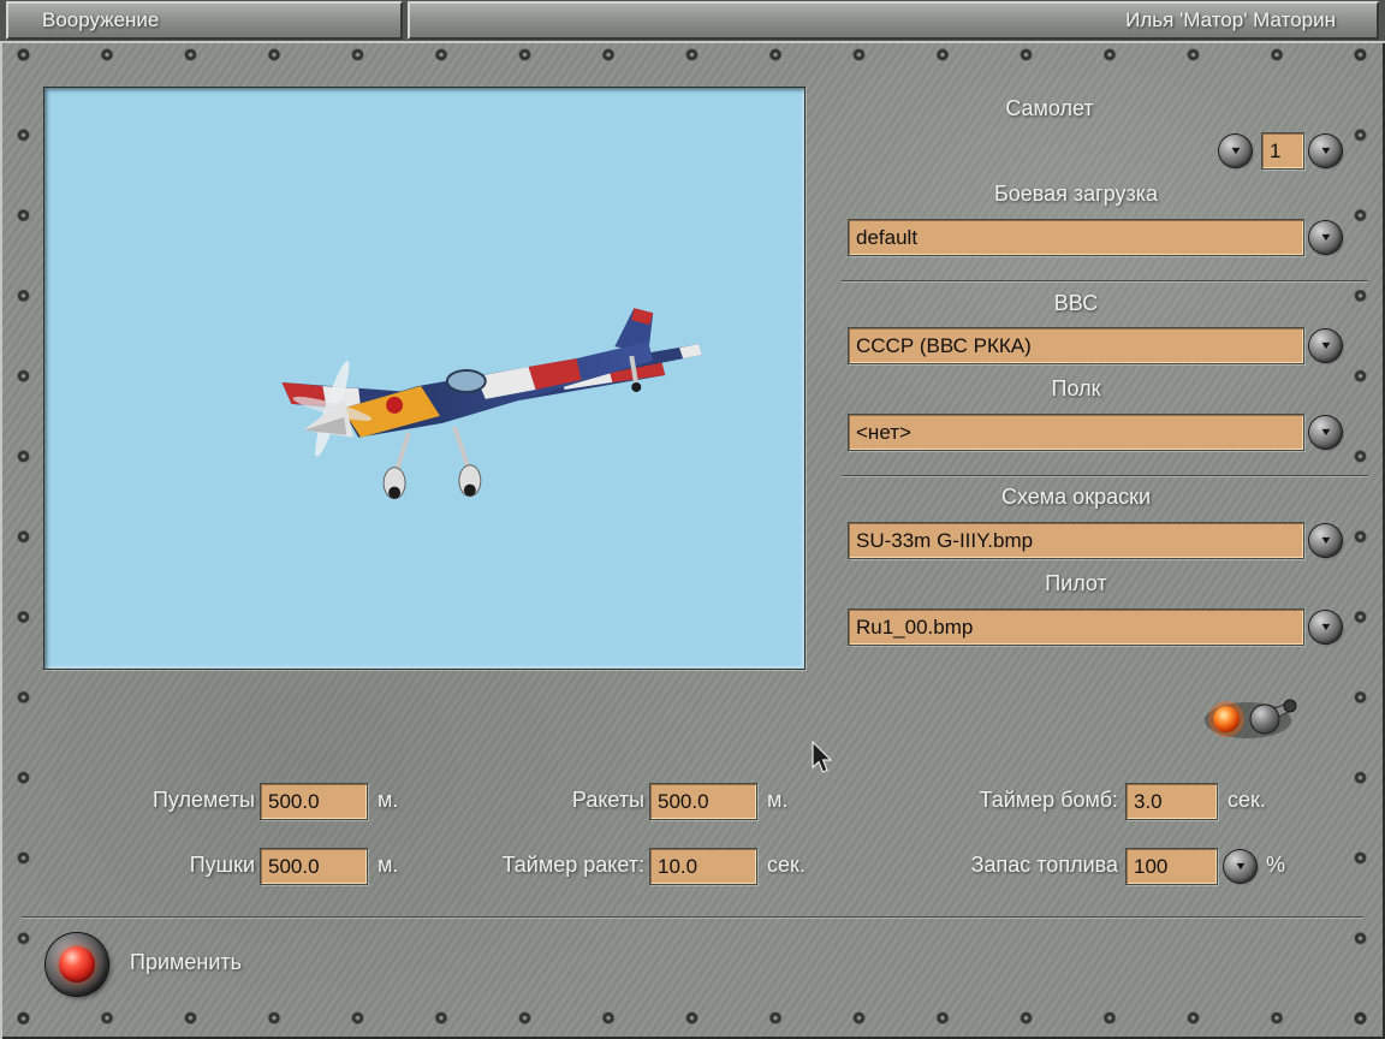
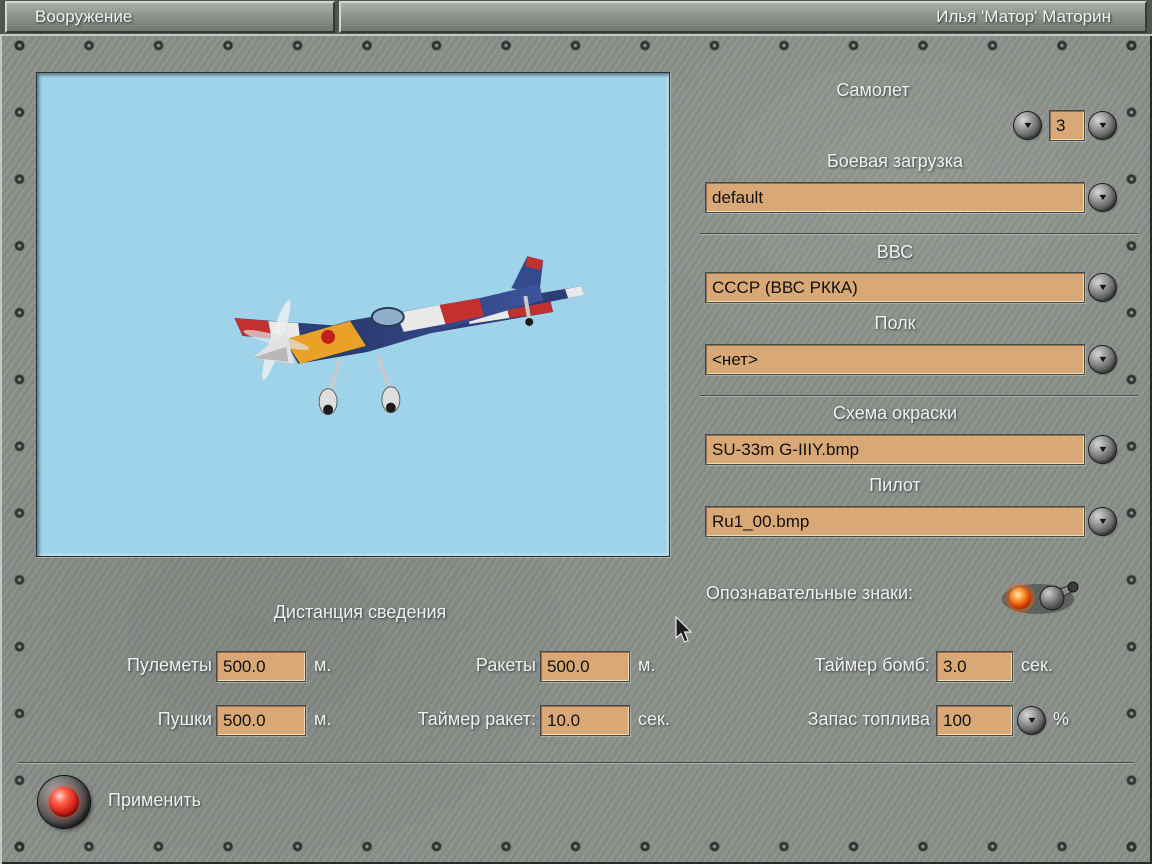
  Вооружение
  Илья 'Матор' Маторин
  Самолет
  ▼
- 1
+ 3
  ▼
  Боевая загрузка
  default
  ▼
  ВВС
  СССР (ВВС РККА)
  ▼
  Полк
  <нет>
  ▼
  Схема окраски
  SU-33m G-IIIY.bmp
  ▼
  Пилот
  Ru1_00.bmp
  ▼
+ Опознавательные знаки:
+ Дистанция сведения
  Пулеметы
  500.0
  м.
  Ракеты
  500.0
  м.
  Таймер бомб:
  3.0
  сек.
  Пушки
  500.0
  м.
  Таймер ракет:
  10.0
  сек.
  Запас топлива
  100
  ▼
  %
  Применить
